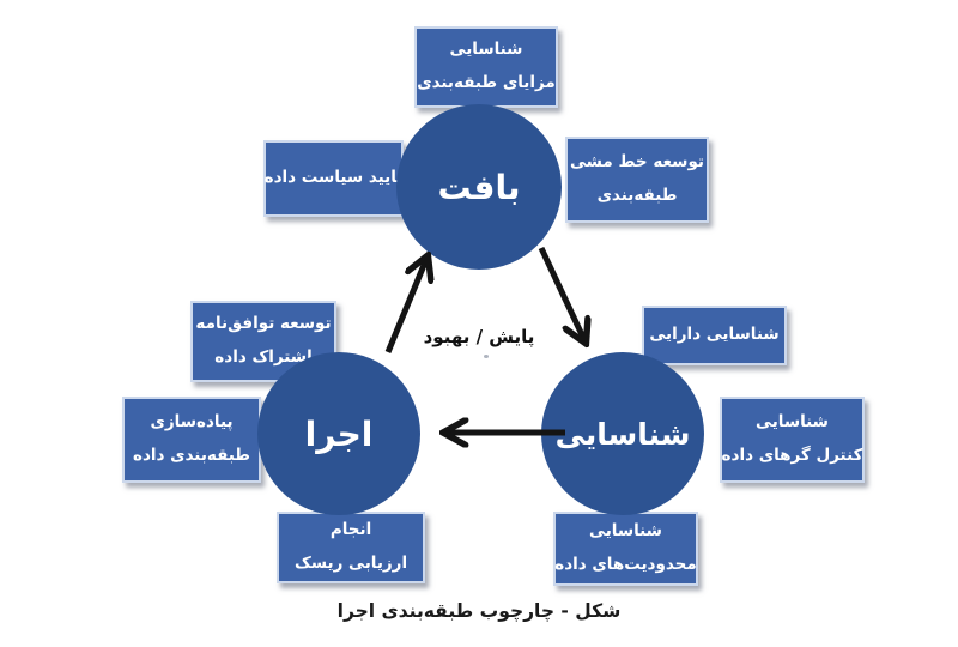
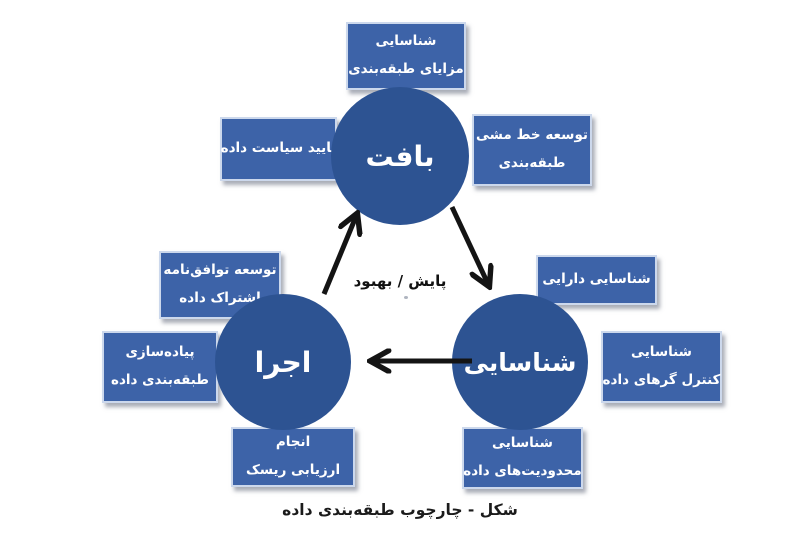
  بافت
  اجرا
  شناسایی
  شناسایی
  مزایای طبقه‌بندی
  ایید سیاست داده
  توسعه خط مشی
  طبقه‌بندی
  شناسایی دارایی
  شناسایی
  کنترل گرهای داده
  شناسایی
  محدودیت‌های داده
  توسعه توافق‌نامه
  شتراک داده
  پیاده‌سازی
  طبقه‌بندی داده
  انجام
  ارزیابی ریسک
  پایش / بهبود
- شکل - چارچوب طبقه‌بندی اجرا
+ شکل - چارچوب طبقه‌بندی داده
